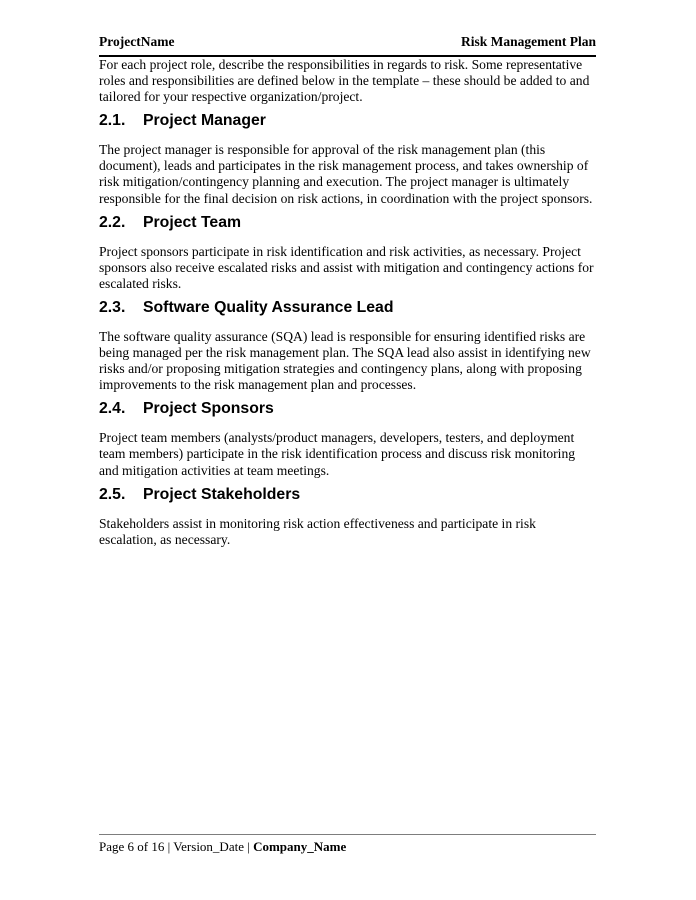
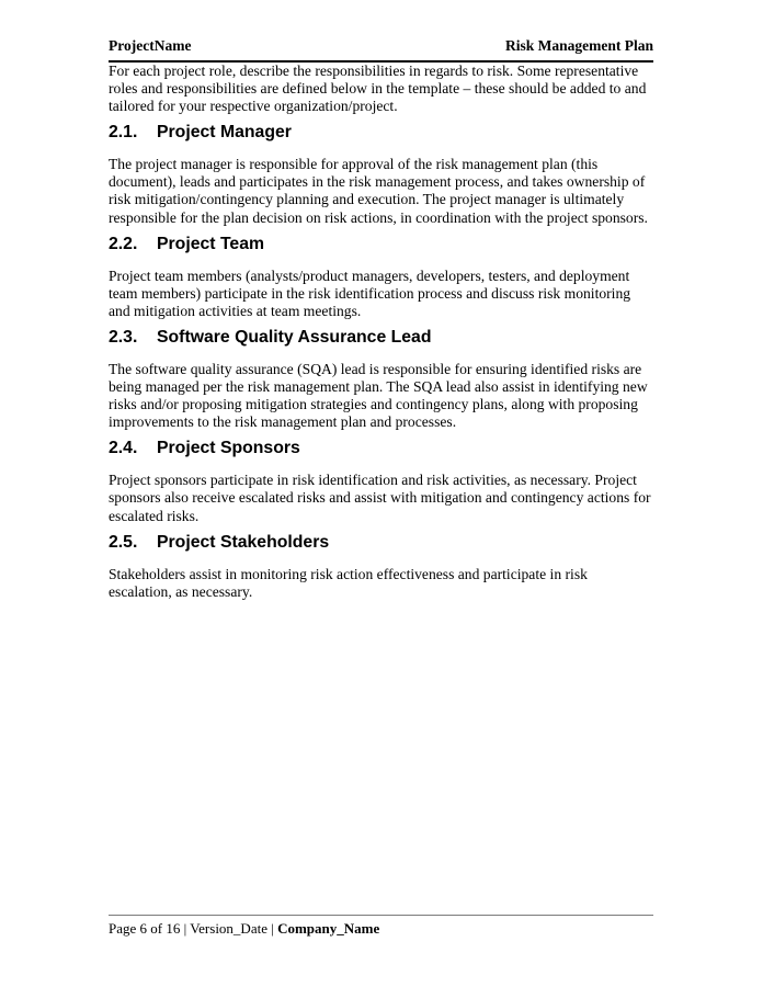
  ProjectName
  Risk Management Plan
  For each project role, describe the responsibilities in regards to risk. Some representative roles and responsibilities are defined below in the template – these should be added to and tailored for your respective organization/project.
  2.1. Project Manager
- The project manager is responsible for approval of the risk management plan (this document), leads and participates in the risk management process, and takes ownership of risk mitigation/contingency planning and execution. The project manager is ultimately responsible for the final decision on risk actions, in coordination with the project sponsors.
+ The project manager is responsible for approval of the risk management plan (this document), leads and participates in the risk management process, and takes ownership of risk mitigation/contingency planning and execution. The project manager is ultimately responsible for the plan decision on risk actions, in coordination with the project sponsors.
  2.2. Project Team
- Project sponsors participate in risk identification and risk activities, as necessary. Project sponsors also receive escalated risks and assist with mitigation and contingency actions for escalated risks.
+ Project team members (analysts/product managers, developers, testers, and deployment team members) participate in the risk identification process and discuss risk monitoring and mitigation activities at team meetings.
  2.3. Software Quality Assurance Lead
  The software quality assurance (SQA) lead is responsible for ensuring identified risks are being managed per the risk management plan. The SQA lead also assist in identifying new risks and/or proposing mitigation strategies and contingency plans, along with proposing improvements to the risk management plan and processes.
  2.4. Project Sponsors
- Project team members (analysts/product managers, developers, testers, and deployment team members) participate in the risk identification process and discuss risk monitoring and mitigation activities at team meetings.
+ Project sponsors participate in risk identification and risk activities, as necessary. Project sponsors also receive escalated risks and assist with mitigation and contingency actions for escalated risks.
  2.5. Project Stakeholders
  Stakeholders assist in monitoring risk action effectiveness and participate in risk escalation, as necessary.
  Page 6 of 16 | Version_Date | Company_Name
